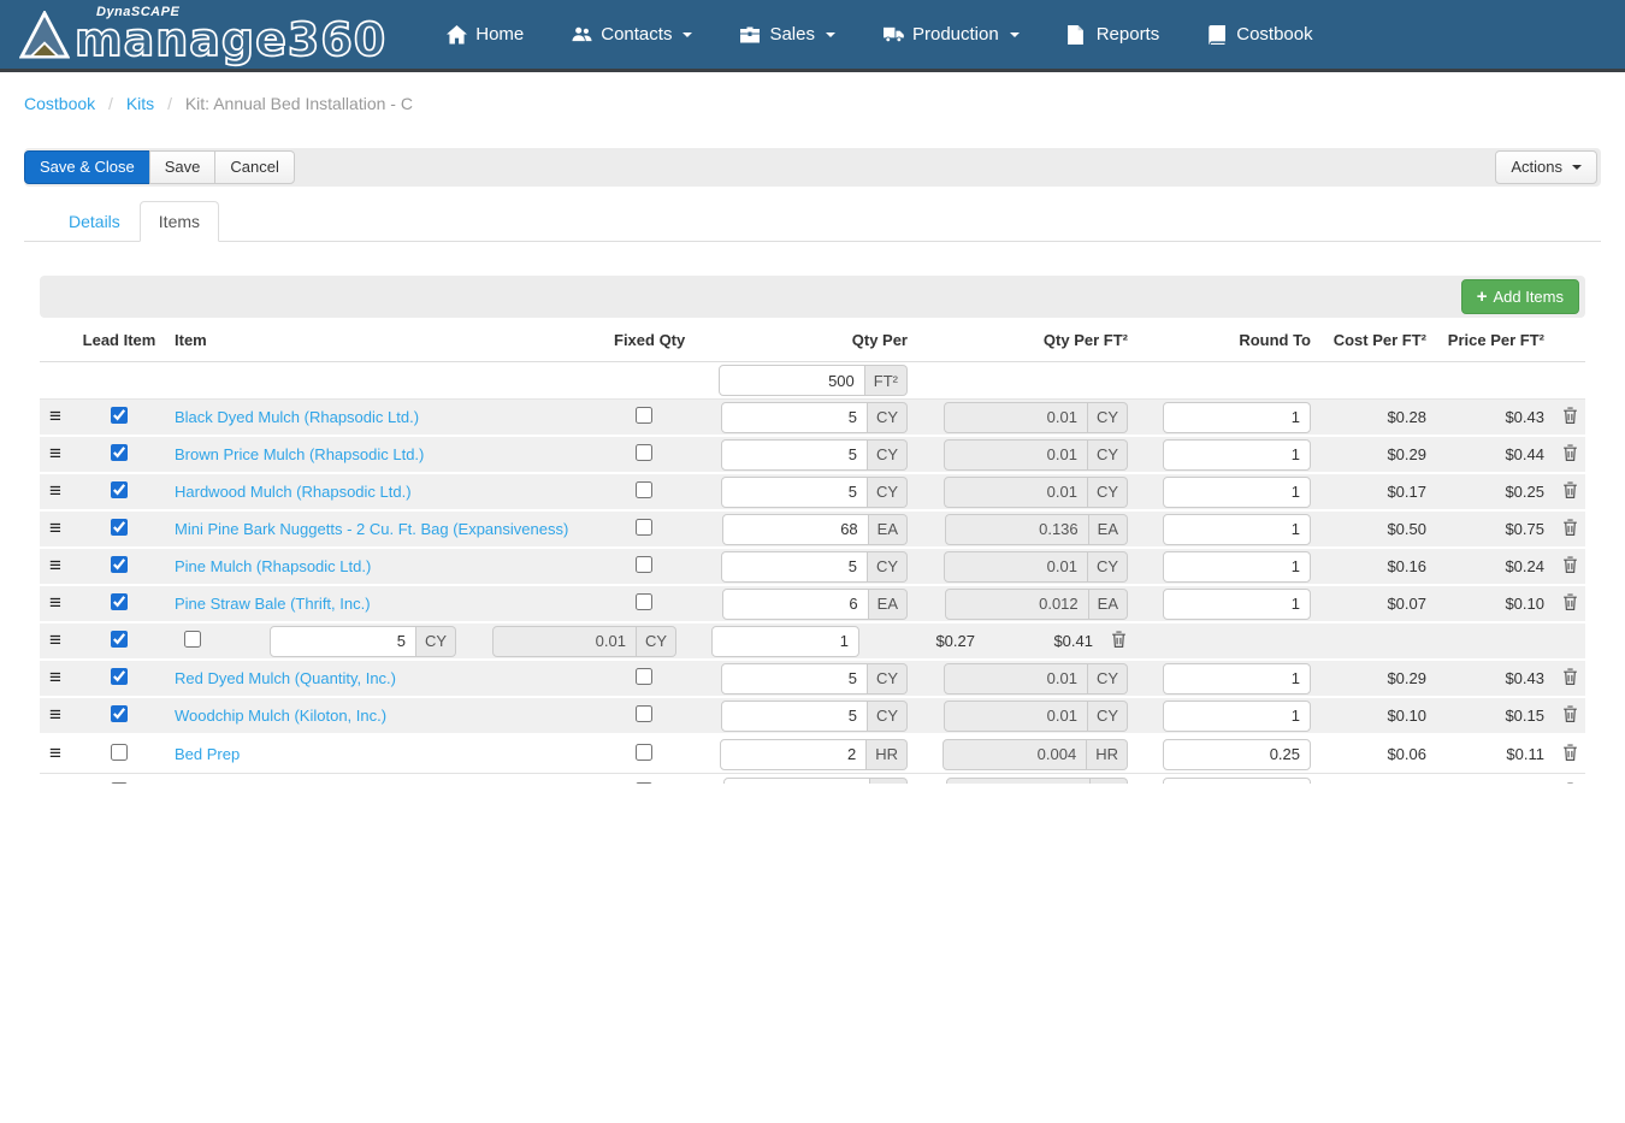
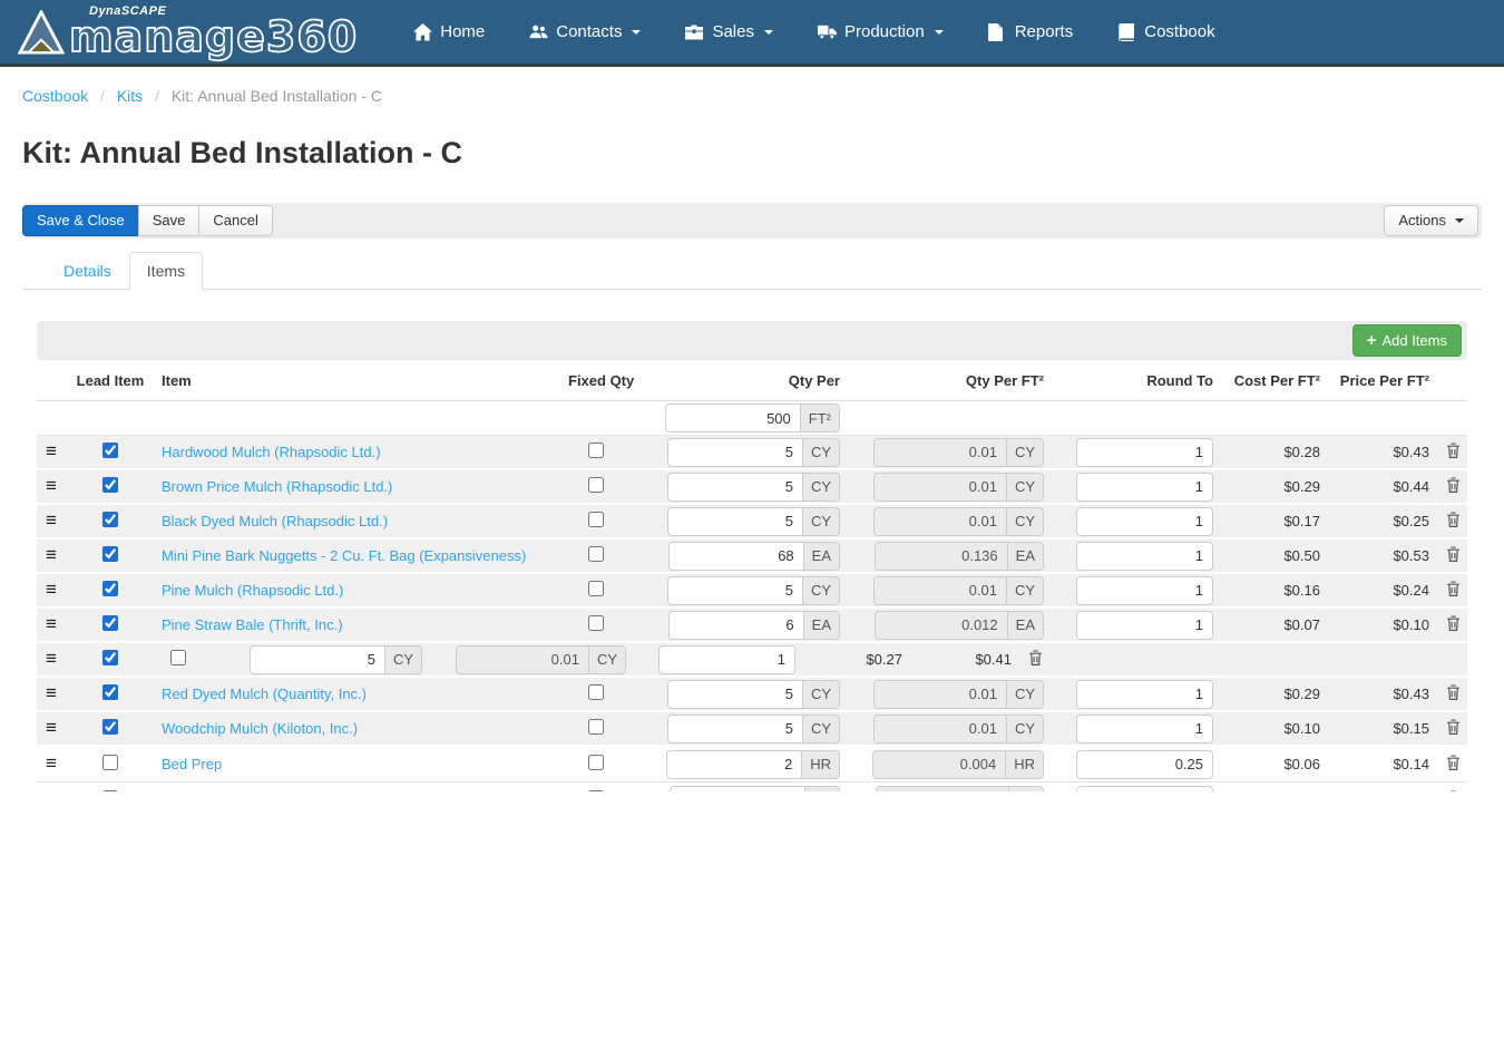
  DynaSCAPE
  manage360
  Home
  Contacts
  Sales
  Production
  Reports
  Costbook
  Costbook / Kits / Kit: Annual Bed Installation - C
+ Kit: Annual Bed Installation - C
  Save & Close
  Save
  Cancel
  Actions
  Details
  Items
  Add Items
  Lead Item
  Item
  Fixed Qt
  Qty Per
  Qty Per FT²
  Round To
  Cost Per FT²
  Price Per FT²
  500
  FT²
  ≡
- Black Dyed Mulch (Rhapsodic Ltd.)
+ Hardwood Mulch (Rhapsodic Ltd.)
  5
  CY
  0.01
  CY
  1
  $0.28
  $0.43
  ≡
  Brown Price Mulch (Rhapsodic Ltd.)
  5
  CY
  0.01
  CY
  1
  $0.29
  $0.44
  ≡
- Hardwood Mulch (Rhapsodic Ltd.)
+ Black Dyed Mulch (Rhapsodic Ltd.)
  5
  CY
  0.01
  CY
  1
  $0.17
  $0.25
  ≡
  Mini Pine Bark Nuggetts - 2 Cu. Ft. Bag (Expansiveness)
  68
  EA
  0.136
  EA
  1
  $0.50
- $0.75
+ $0.53
  ≡
  Pine Mulch (Rhapsodic Ltd.)
  5
  CY
  0.01
  CY
  1
  $0.16
  $0.24
  ≡
  Pine Straw Bale (Thrift, Inc.)
  6
  EA
  0.012
  EA
  1
  $0.07
  $0.10
  ≡
  5
  CY
  0.01
  CY
  1
  $0.27
  $0.41
  ≡
  Red Dyed Mulch (Quantity, Inc.)
  5
  CY
  0.01
  CY
  1
  $0.29
  $0.43
  ≡
  Woodchip Mulch (Kiloton, Inc.)
  5
  CY
  0.01
  CY
  1
  $0.10
  $0.15
  ≡
  Bed Prep
  2
  HR
  0.004
  HR
  0.25
  $0.06
- $0.11
+ $0.14
